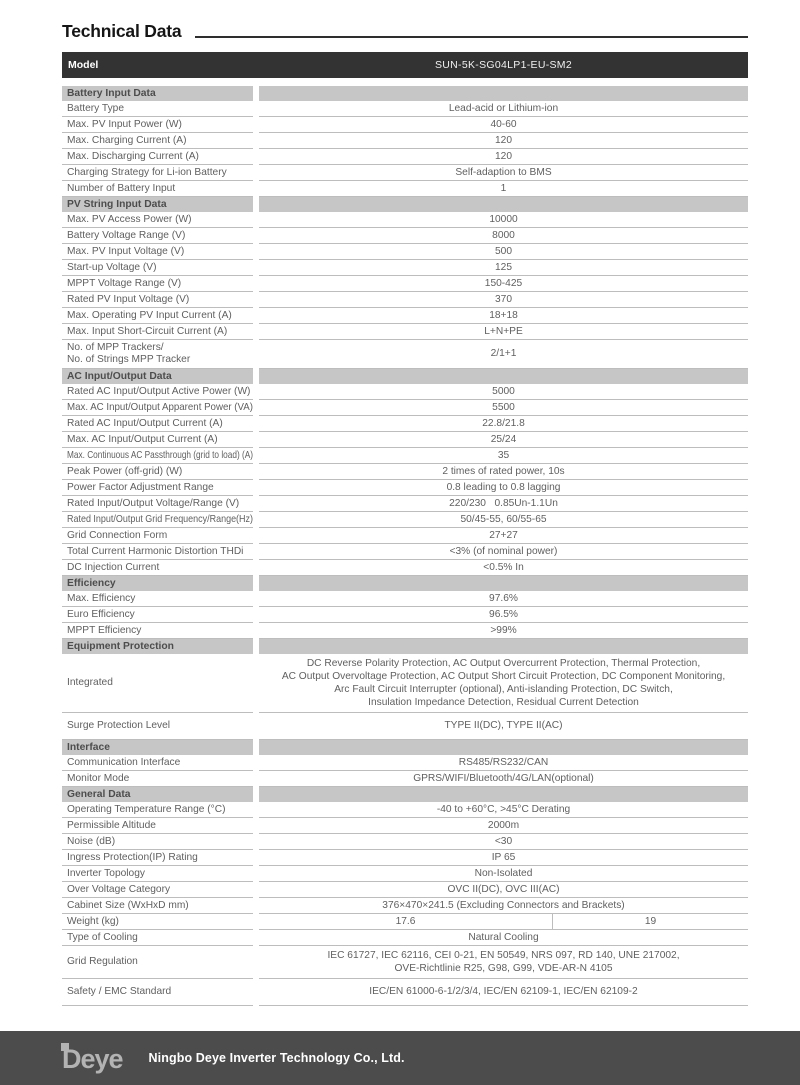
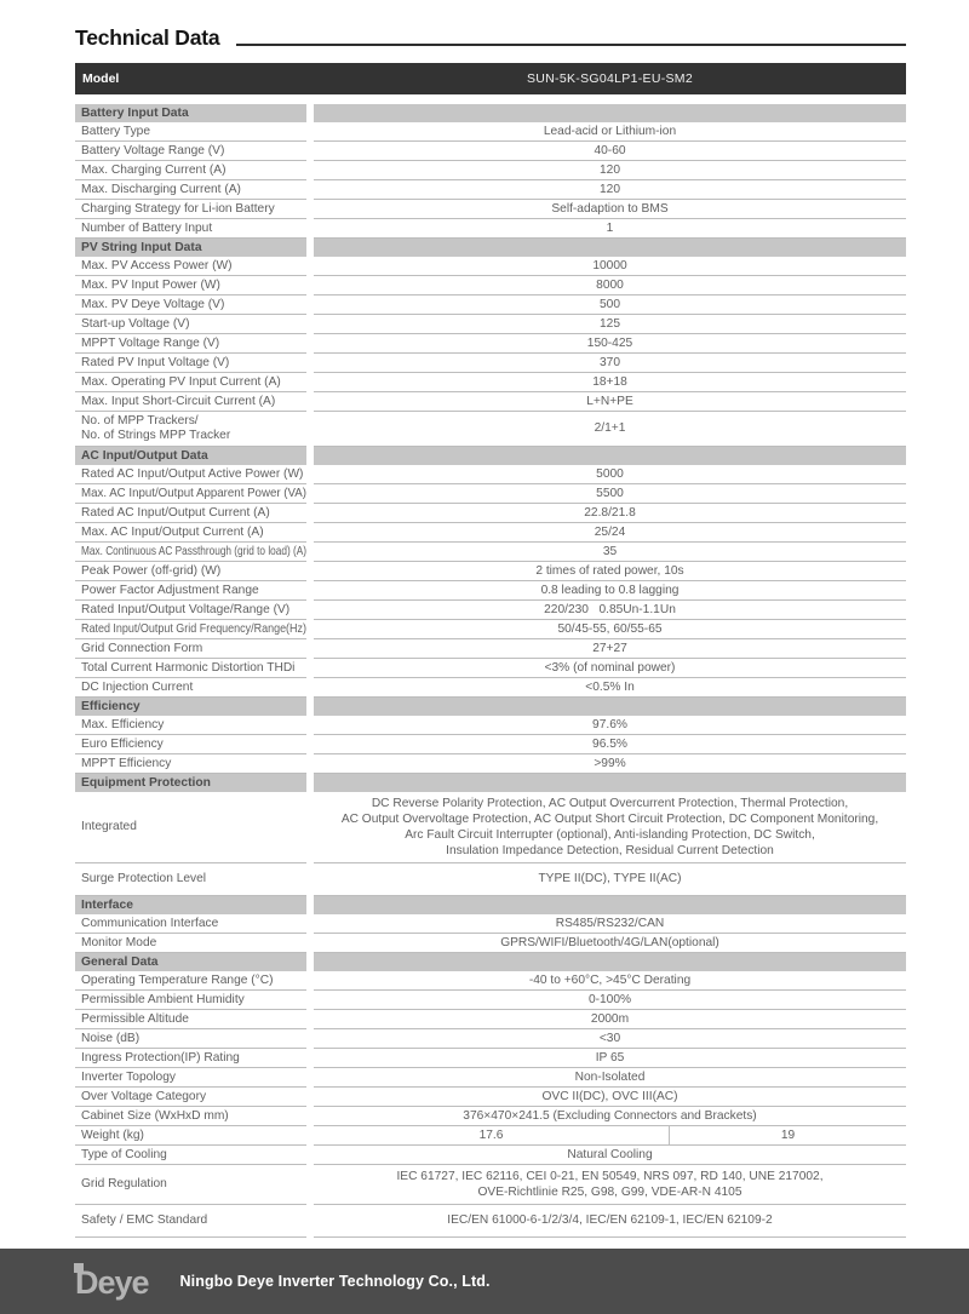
  Technical Data
  Model
  SUN-5K-SG04LP1-EU-SM2
  Battery Input Data
  Battery Type
  Lead-acid or Lithium-ion
- Max. PV Input Power (W)
+ Battery Voltage Range (V)
  40-60
  Max. Charging Current (A)
  120
  Max. Discharging Current (A)
  120
  Charging Strategy for Li-ion Battery
  Self-adaption to BMS
  Number of Battery Input
  1
  PV String Input Data
  Max. PV Access Power (W)
  10000
- Battery Voltage Range (V)
+ Max. PV Input Power (W)
  8000
- Max. PV Input Voltage (V)
+ Max. PV Deye Voltage (V)
  500
  Start-up Voltage (V)
  125
  MPPT Voltage Range (V)
  150-425
  Rated PV Input Voltage (V)
  370
  Max. Operating PV Input Current (A)
  18+18
  Max. Input Short-Circuit Current (A)
  L+N+PE
  No. of MPP Trackers/
  No. of Strings MPP Tracker
  2/1+1
  AC Input/Output Data
  Rated AC Input/Output Active Power (W)
  5000
  Max. AC Input/Output Apparent Power (VA)
  5500
  Rated AC Input/Output Current (A)
  22.8/21.8
  Max. AC Input/Output Current (A)
  25/24
  Max. Continuous AC Passthrough (grid to load) (A)
  35
  Peak Power (off-grid) (W)
  2 times of rated power, 10s
  Power Factor Adjustment Range
  0.8 leading to 0.8 lagging
  Rated Input/Output Voltage/Range (V)
  220/230 0.85Un-1.1Un
  Rated Input/Output Grid Frequency/Range(Hz)
  50/45-55, 60/55-65
  Grid Connection Form
  27+27
  Total Current Harmonic Distortion THDi
  <3% (of nominal power)
  DC Injection Current
  <0.5% In
  Efficiency
  Max. Efficiency
  97.6%
  Euro Efficiency
  96.5%
  MPPT Efficiency
  >99%
  Equipment Protection
  Integrated
  DC Reverse Polarity Protection, AC Output Overcurrent Protection, Thermal Protection,
  AC Output Overvoltage Protection, AC Output Short Circuit Protection, DC Component Monitoring,
  Arc Fault Circuit Interrupter (optional), Anti-islanding Protection, DC Switch,
  Insulation Impedance Detection, Residual Current Detection
  Surge Protection Level
  TYPE II(DC), TYPE II(AC)
  Interface
  Communication Interface
  RS485/RS232/CAN
  Monitor Mode
  GPRS/WIFI/Bluetooth/4G/LAN(optional)
  General Data
  Operating Temperature Range (°C)
  -40 to +60°C, >45°C Derating
+ Permissible Ambient Humidity
+ 0-100%
  Permissible Altitude
  2000m
  Noise (dB)
  <30
  Ingress Protection(IP) Rating
  IP 65
  Inverter Topology
  Non-Isolated
  Over Voltage Category
  OVC II(DC), OVC III(AC)
  Cabinet Size (WxHxD mm)
  376×470×241.5 (Excluding Connectors and Brackets)
  Weight (kg)
  17.6
  19
  Type of Cooling
  Natural Cooling
  Grid Regulation
  IEC 61727, IEC 62116, CEI 0-21, EN 50549, NRS 097, RD 140, UNE 217002,
  OVE-Richtlinie R25, G98, G99, VDE-AR-N 4105
  Safety / EMC Standard
  IEC/EN 61000-6-1/2/3/4, IEC/EN 62109-1, IEC/EN 62109-2
  Deye
  Ningbo Deye Inverter Technology Co., Ltd.
